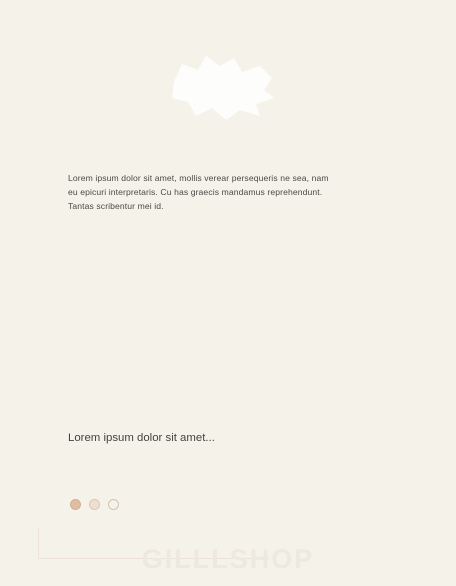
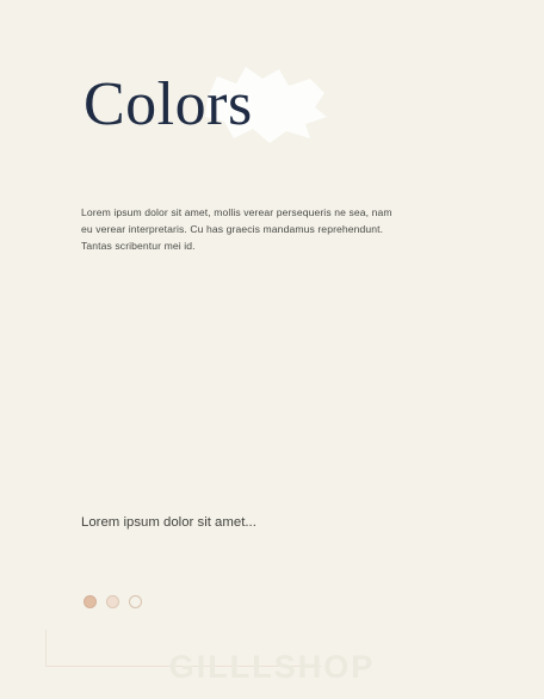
+ Colors
- Lorem ipsum dolor sit amet, mollis verear persequeris ne sea, nam eu epicuri interpretaris. Cu has graecis mandamus reprehendunt. Tantas scribentur mei id.
+ Lorem ipsum dolor sit amet, mollis verear persequeris ne sea, nam eu verear interpretaris. Cu has graecis mandamus reprehendunt. Tantas scribentur mei id.
  Lorem ipsum dolor sit amet...
